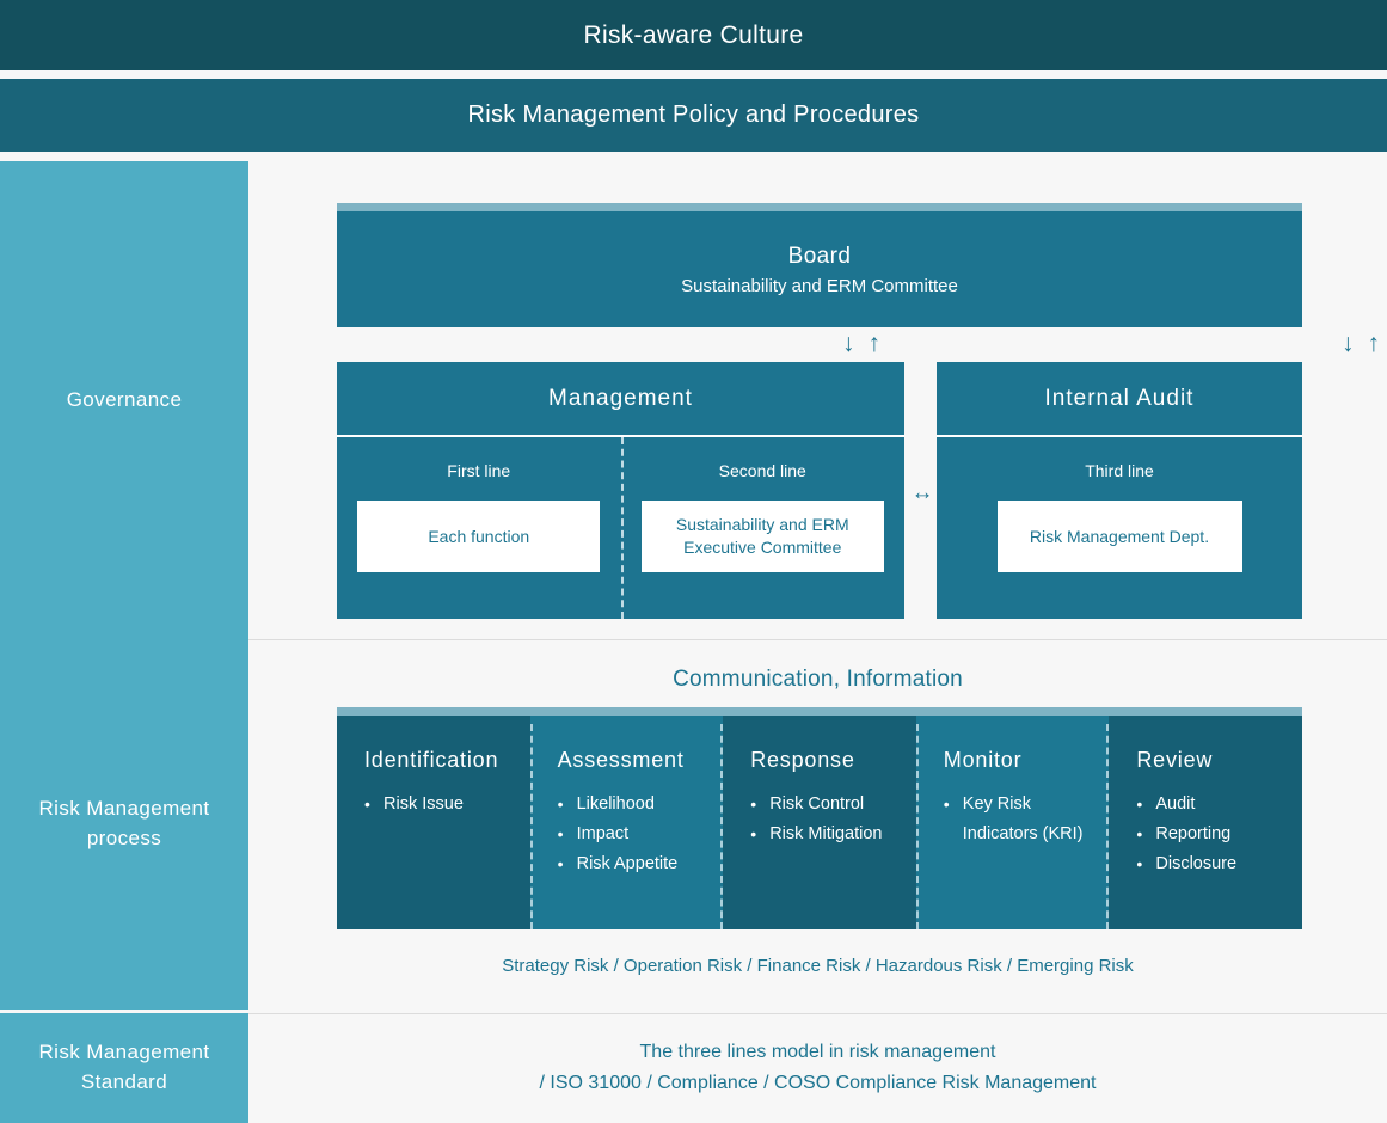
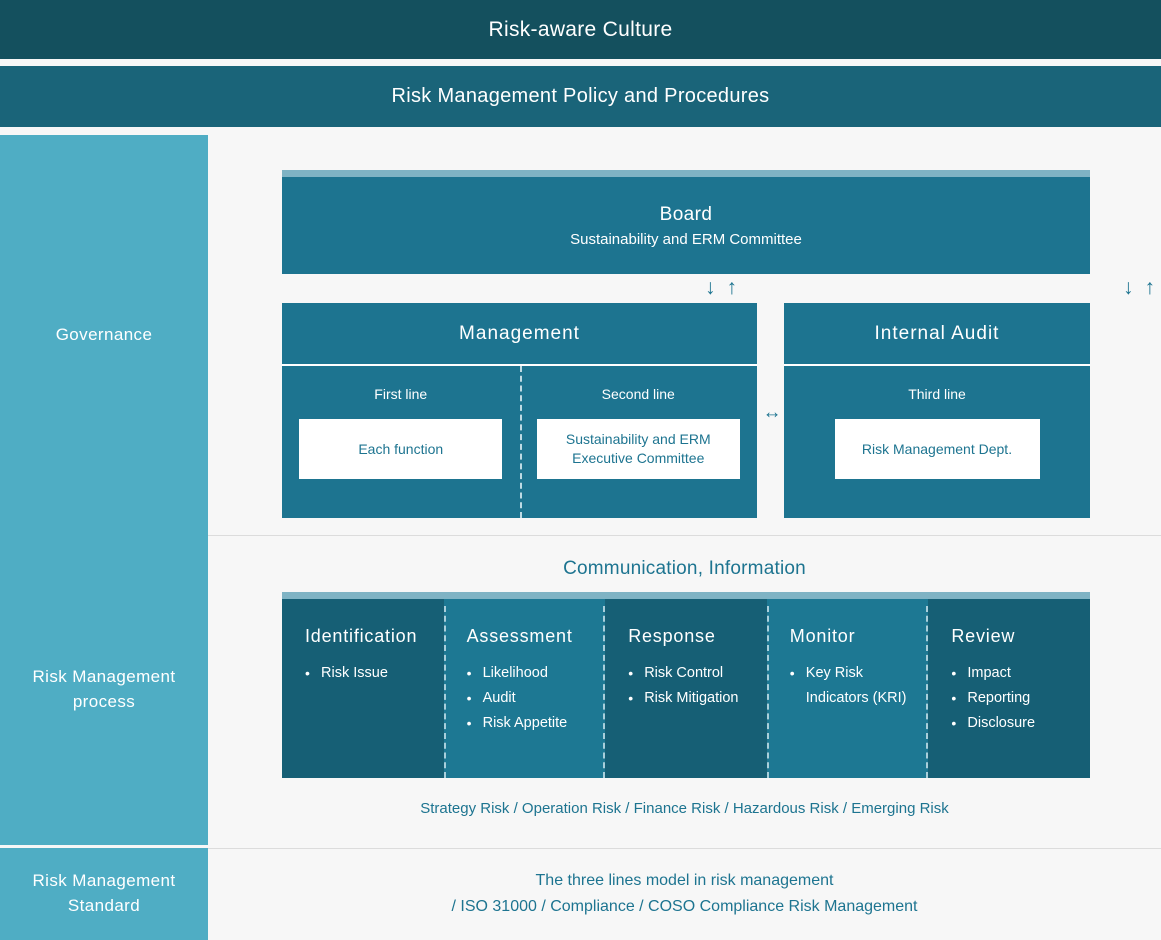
  Risk-aware Culture
  Risk Management Policy and Procedures
  Governance
  Board
  Sustainability and ERM Committee
  ↓
  ↑
  ↓
  ↑
  Management
  First line
  Each function
  Second line
  Sustainability and ERM Executive Committee
  ↔
  Internal Audit
  Third line
  Risk Management Dept.
  Risk Management process
  Communication, Information
  Identification
  Risk Issue
  Assessment
  Likelihood
- Impact
+ Audit
  Risk Appetite
  Response
  Risk Control
  Risk Mitigation
  Monitor
  Key Risk Indicators (KRI)
  Review
- Audit
+ Impact
  Reporting
  Disclosure
  Strategy Risk / Operation Risk / Finance Risk / Hazardous Risk / Emerging Risk
  Risk Management Standard
  The three lines model in risk management
  / ISO 31000 / Compliance / COSO Compliance Risk Management
